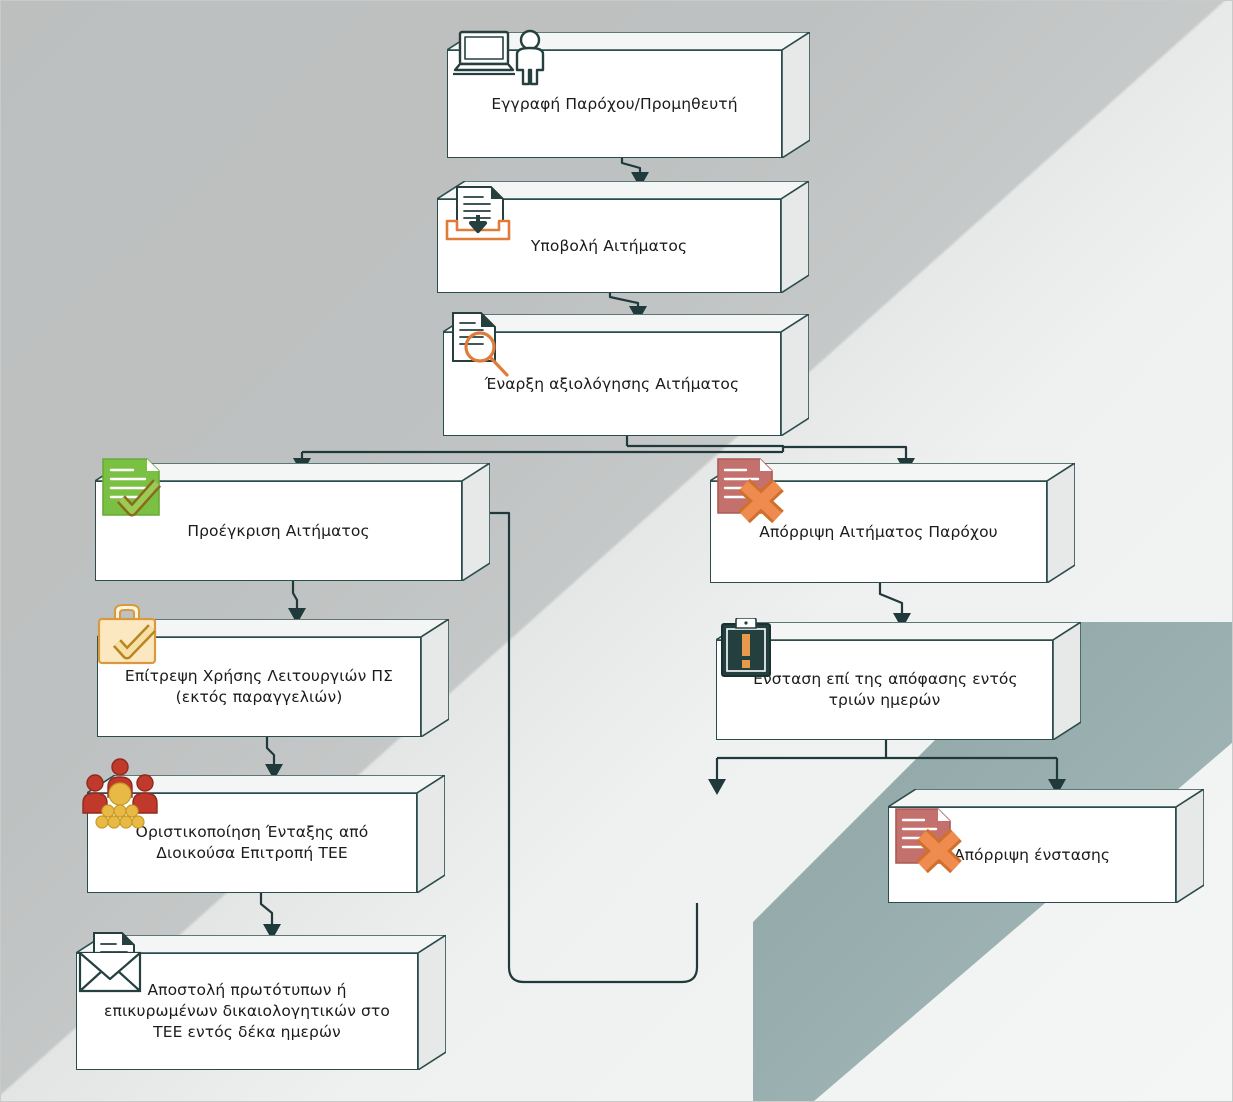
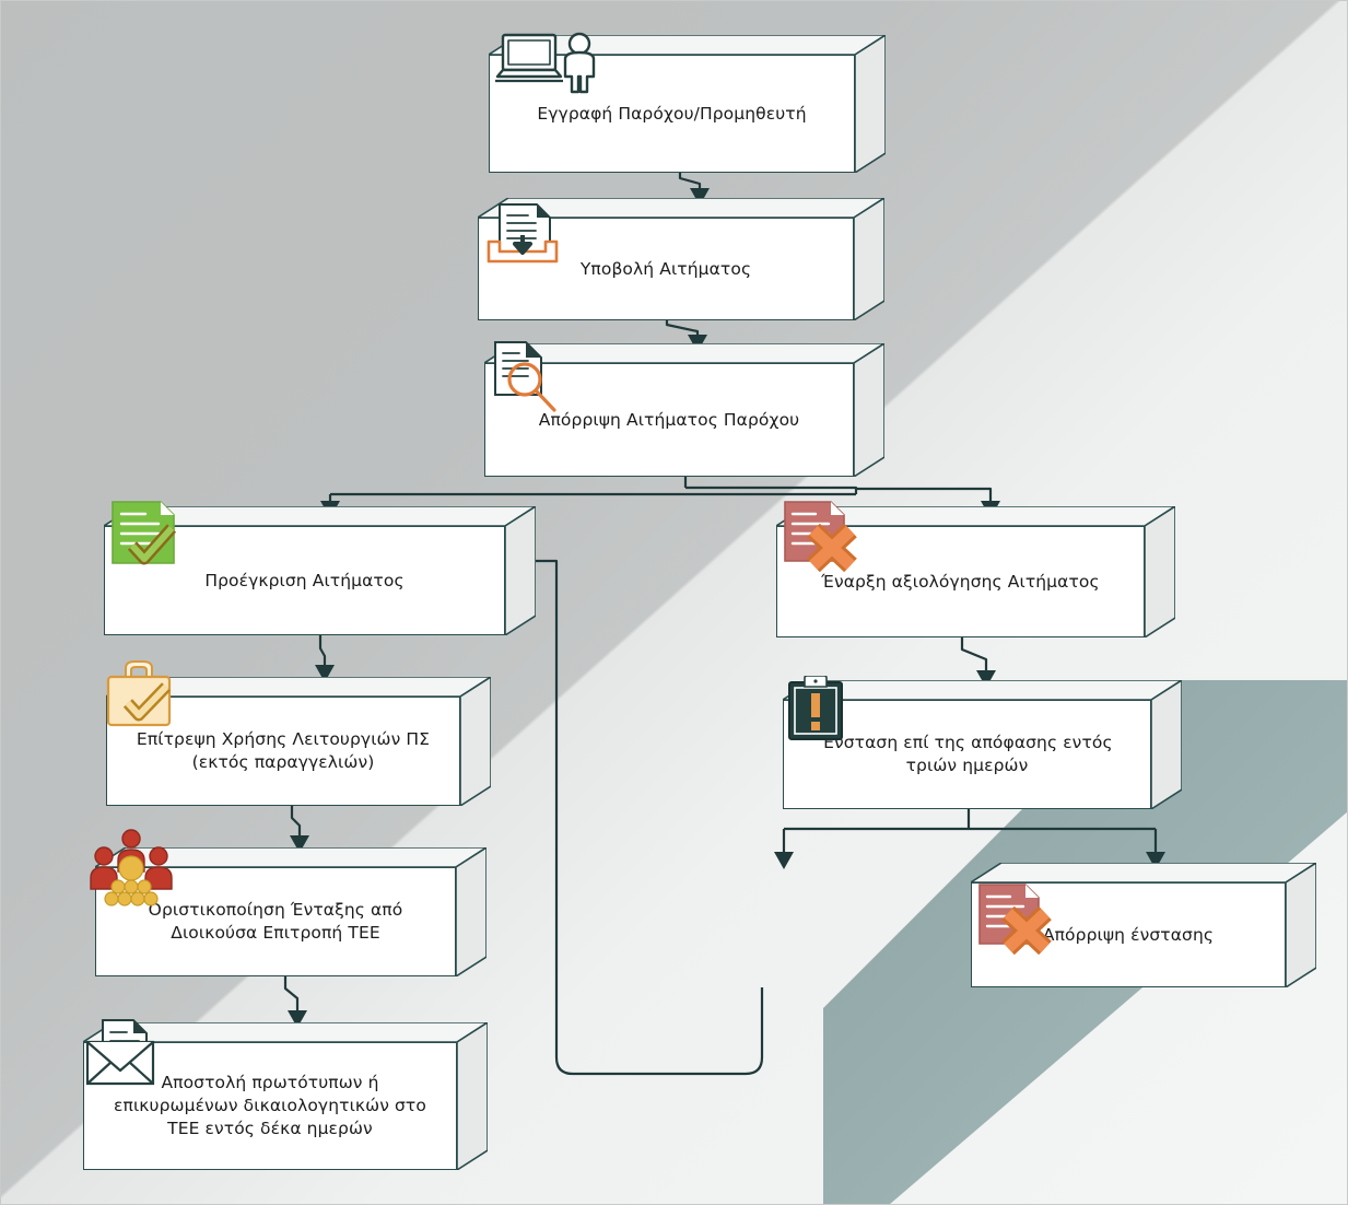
  Εγγραφή Παρόχου/Προμηθευτή
  Υποβολή Αιτήματος
- Έναρξη αξιολόγησης Αιτήματος
+ Απόρριψη Αιτήματος Παρόχου
  Προέγκριση Αιτήματος
  Επίτρεψη Χρήσης Λειτουργιών ΠΣ
  (εκτός παραγγελιών)
  Οριστικοποίηση Ένταξης από
  Διοικούσα Επιτροπή ΤΕΕ
  Αποστολή πρωτότυπων ή
  επικυρωμένων δικαιολογητικών στο
  ΤΕΕ εντός δέκα ημερών
- Απόρριψη Αιτήματος Παρόχου
+ Έναρξη αξιολόγησης Αιτήματος
  Ένσταση επί της απόφασης εντός
  τριών ημερών
  Απόρριψη ένστασης
